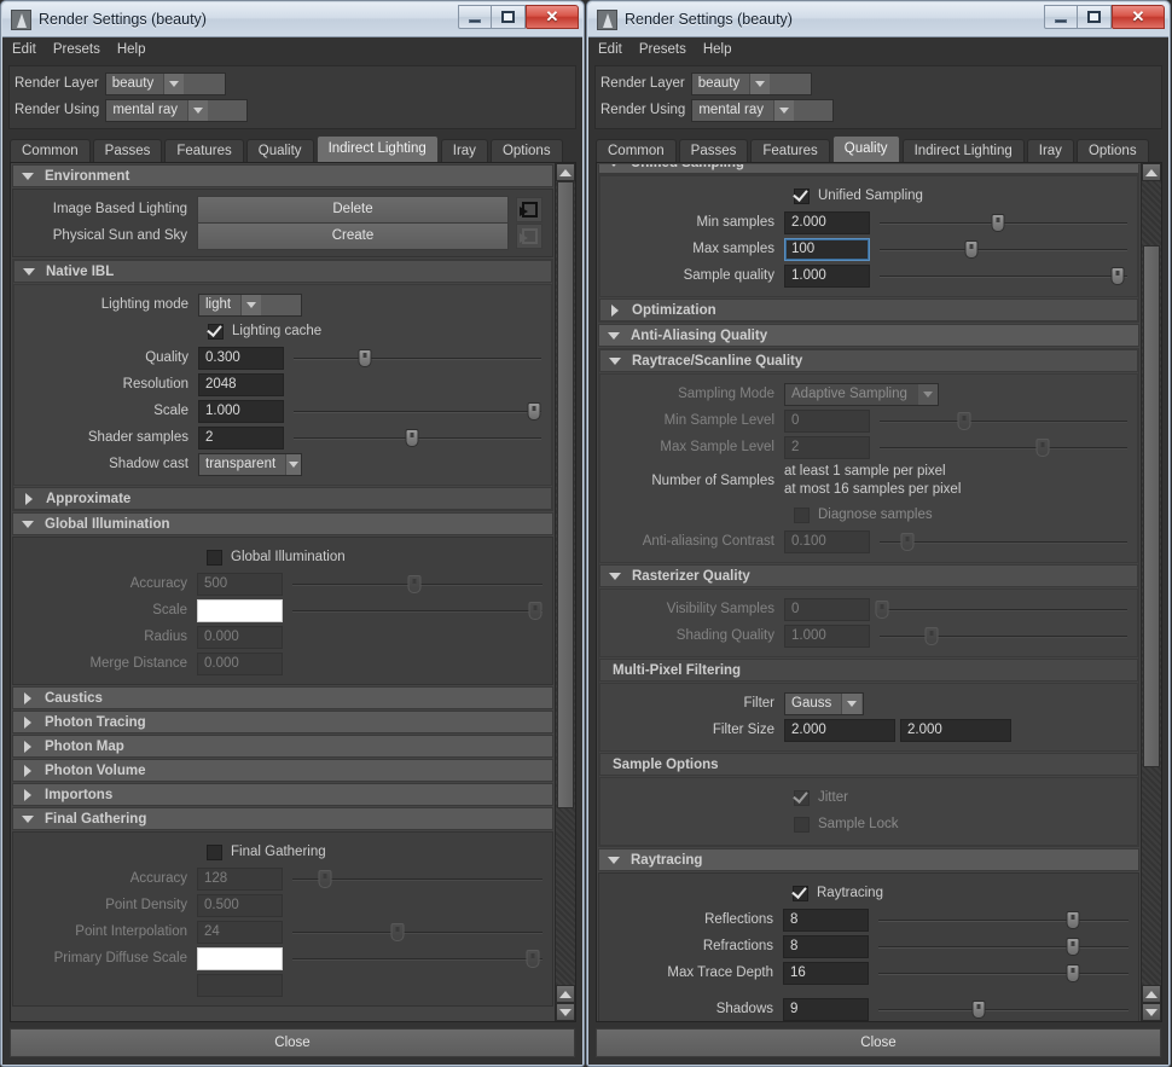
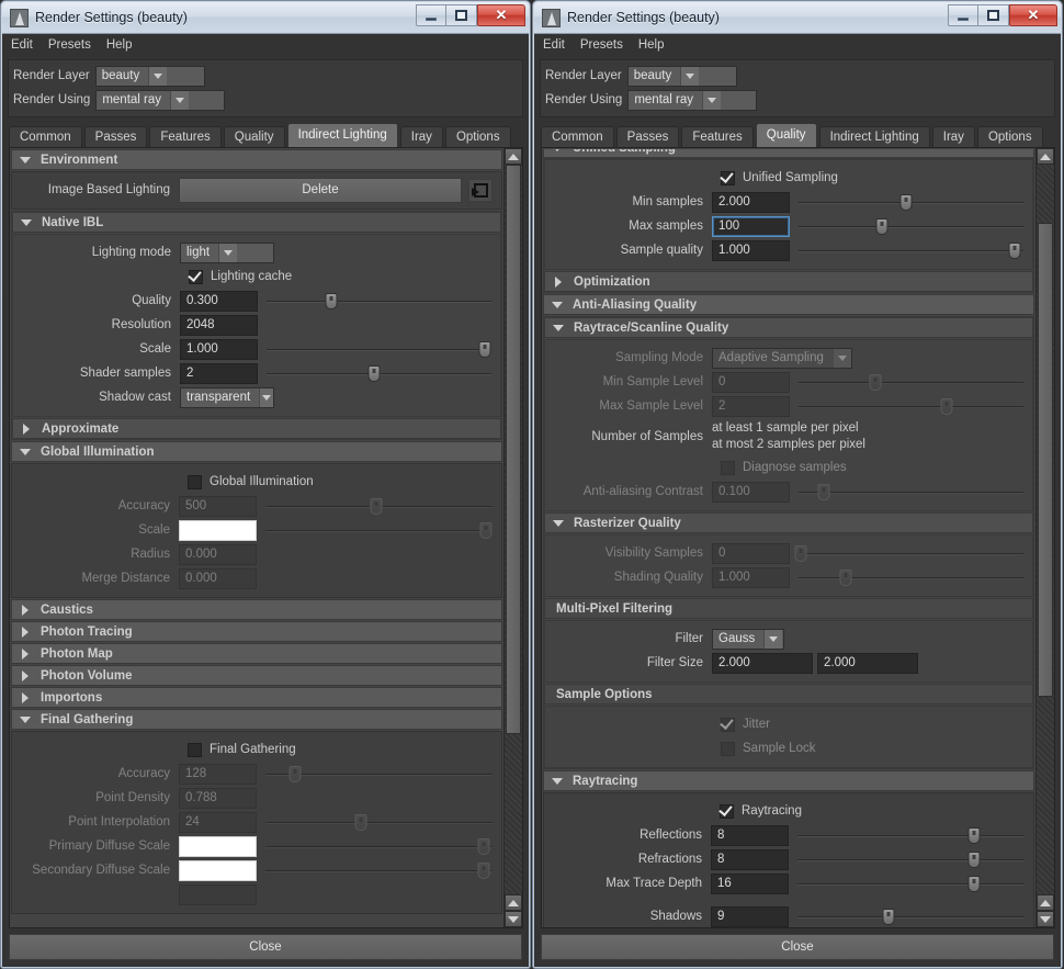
  Render Settings (beauty)
  ✕
  Edit
  Presets
  Help
  Render Layer
  beauty
  Render Using
  mental ray
  Common
  Passes
  Features
  Quality
  Indirect Lighting
  Iray
  Options
  Environment
  Image Based Lighting
  Delete
- Physical Sun and Sky
- Create
  Native IBL
  Lighting mode
  light
  Lighting cache
  Quality
  0.300
  Resolution
  2048
  Scale
  1.000
  Shader samples
  2
  Shadow cast
  transparent
  Approximate
  Global Illumination
  Global Illumination
  Accuracy
  500
  Scale
  Radius
  0.000
  Merge Distance
  0.000
  Caustics
  Photon Tracing
  Photon Map
  Photon Volume
  Importons
  Final Gathering
  Final Gathering
  Accuracy
  128
  Point Density
- 0.500
+ 0.788
  Point Interpolation
  24
  Primary Diffuse Scale
+ Secondary Diffuse Scale
  Close
  Render Settings (beauty)
  ✕
  Edit
  Presets
  Help
  Render Layer
  beauty
  Render Using
  mental ray
  Common
  Passes
  Features
  Quality
  Indirect Lighting
  Iray
  Options
  Unified Sampling
  Min samples
  2.000
  Max samples
  100
  Sample quality
  1.000
  Optimization
  Anti-Aliasing Quality
  Raytrace/Scanline Quality
  Sampling Mode
  Adaptive Sampling
  Min Sample Level
  0
  Max Sample Level
  2
  Number of Samples
  at least 1 sample per pixel
- at most 16 samples per pixel
+ at most 2 samples per pixel
  Diagnose samples
  Anti-aliasing Contrast
  0.100
  Rasterizer Quality
  Visibility Samples
  0
  Shading Quality
  1.000
  Multi-Pixel Filtering
  Filter
  Gauss
  Filter Size
  2.000
  2.000
  Sample Options
  Jitter
  Sample Lock
  Raytracing
  Raytracing
  Reflections
  8
  Refractions
  8
  Max Trace Depth
  16
  Shadows
  9
  Close
